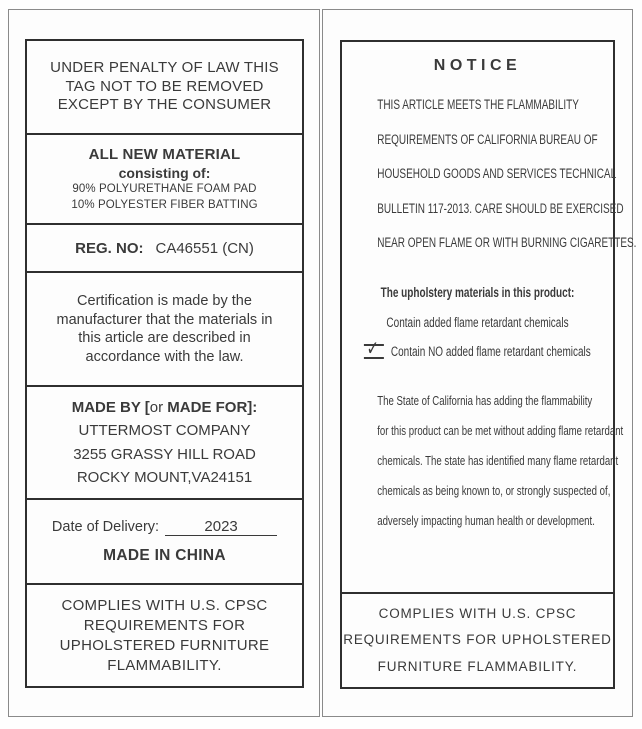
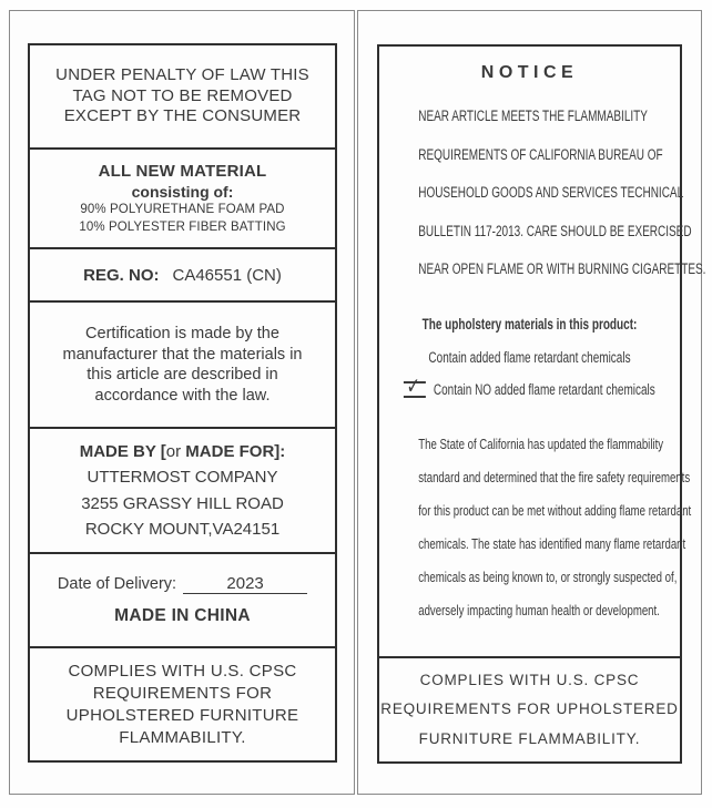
  UNDER PENALTY OF LAW THIS
  TAG NOT TO BE REMOVED
  EXCEPT BY THE CONSUMER
  ALL NEW MATERIAL
  consisting of:
  90% POLYURETHANE FOAM PAD
  10% POLYESTER FIBER BATTING
  REG. NO: CA46551 (CN)
  Certification is made by the
  manufacturer that the materials in
  this article are described in
  accordance with the law.
  MADE BY [or MADE FOR]:
  UTTERMOST COMPANY
  3255 GRASSY HILL ROAD
  ROCKY MOUNT,VA24151
  Date of Delivery:
  2023
  MADE IN CHINA
  COMPLIES WITH U.S. CPSC
  REQUIREMENTS FOR
  UPHOLSTERED FURNITURE
  FLAMMABILITY.
  NOTICE
- THIS ARTICLE MEETS THE FLAMMABILITY
+ NEAR ARTICLE MEETS THE FLAMMABILITY
  REQUIREMENTS OF CALIFORNIA BUREAU OF
  HOUSEHOLD GOODS AND SERVICES TECHNICAL
  BULLETIN 117-2013. CARE SHOULD BE EXERCISED
  NEAR OPEN FLAME OR WITH BURNING CIGARETTES.
  The upholstery materials in this product:
  Contain added flame retardant chemicals
  ✓
  Contain NO added flame retardant chemicals
- The State of California has adding the flammability
+ The State of California has updated the flammability
+ standard and determined that the fire safety requirements
  for this product can be met without adding flame retardant
  chemicals. The state has identified many flame retardant
  chemicals as being known to, or strongly suspected of,
  adversely impacting human health or development.
  COMPLIES WITH U.S. CPSC
  REQUIREMENTS FOR UPHOLSTERED
  FURNITURE FLAMMABILITY.
